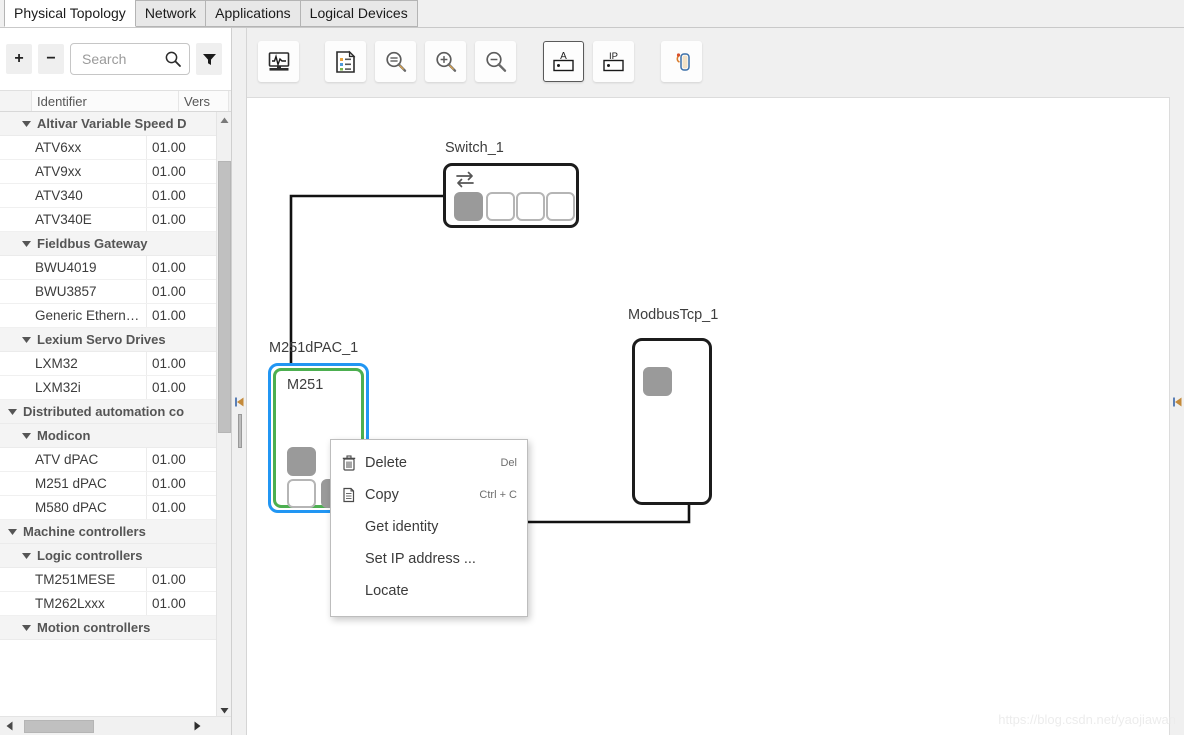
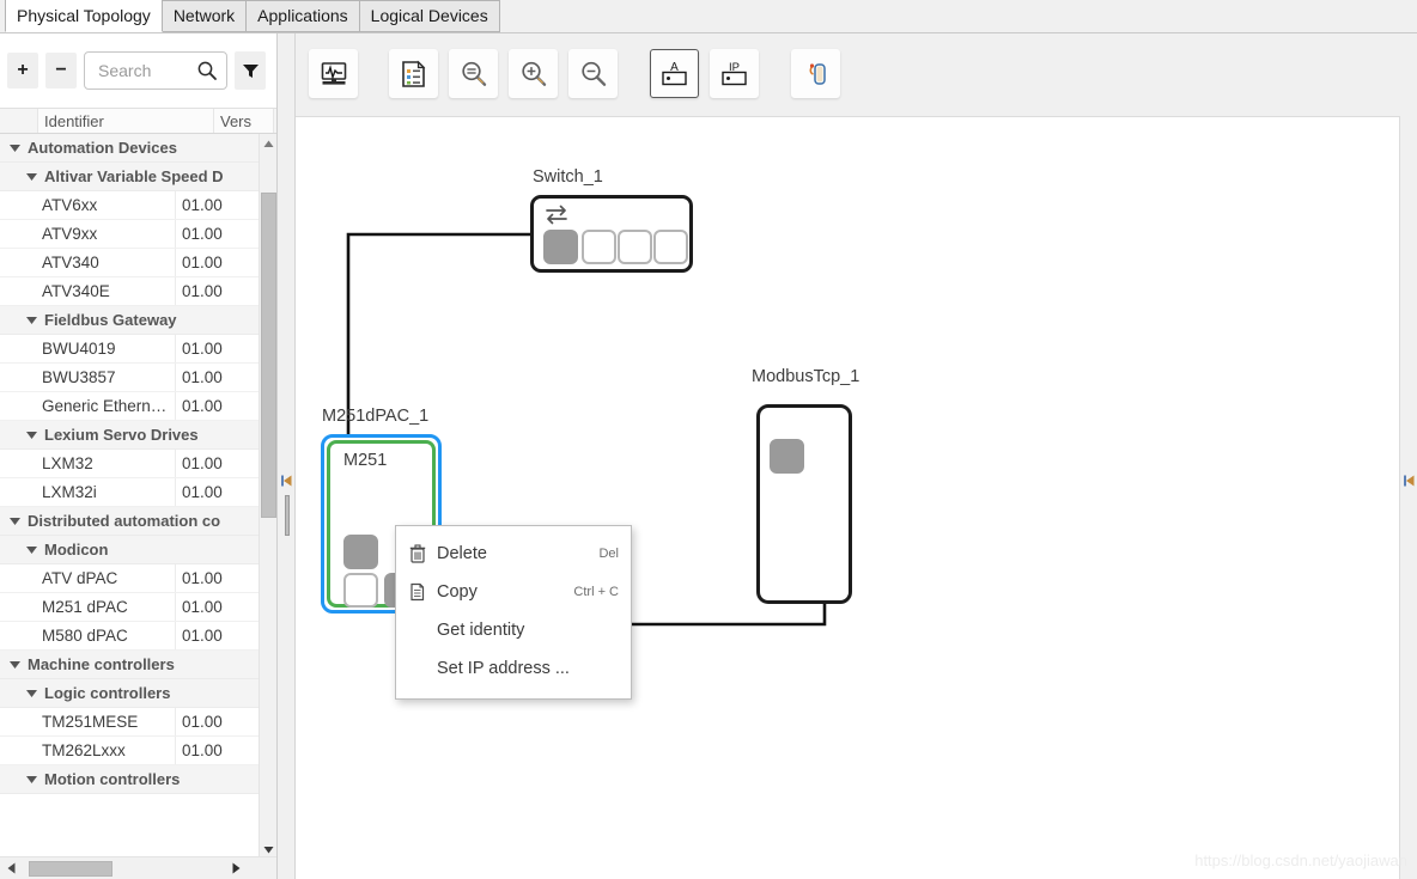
  Physical Topology
  Network
  Applications
  Logical Devices
  +
  −
  Search
  Identifier
  Vers
+ Automation Devices
  Altivar Variable Speed D
  ATV6xx
  01.00
  ATV9xx
  01.00
  ATV340
  01.00
  ATV340E
  01.00
  Fieldbus Gateway
  BWU4019
  01.00
  BWU3857
  01.00
  Generic Ethernet f
  01.00
  Lexium Servo Drives
  LXM32
  01.00
  LXM32i
  01.00
  Distributed automation co
  Modicon
  ATV dPAC
  01.00
  M251 dPAC
  01.00
  M580 dPAC
  01.00
  Machine controllers
  Logic controllers
  TM251MESE
  01.00
  TM262Lxxx
  01.00
  Motion controllers
  A
  IP
  Switch_1
  M251dPAC_1
  M251
  ModbusTcp_1
  Delete
  Del
  Copy
  Ctrl + C
  Get identity
  Set IP address ...
- Locate
  https://blog.csdn.net/yaojiawan
